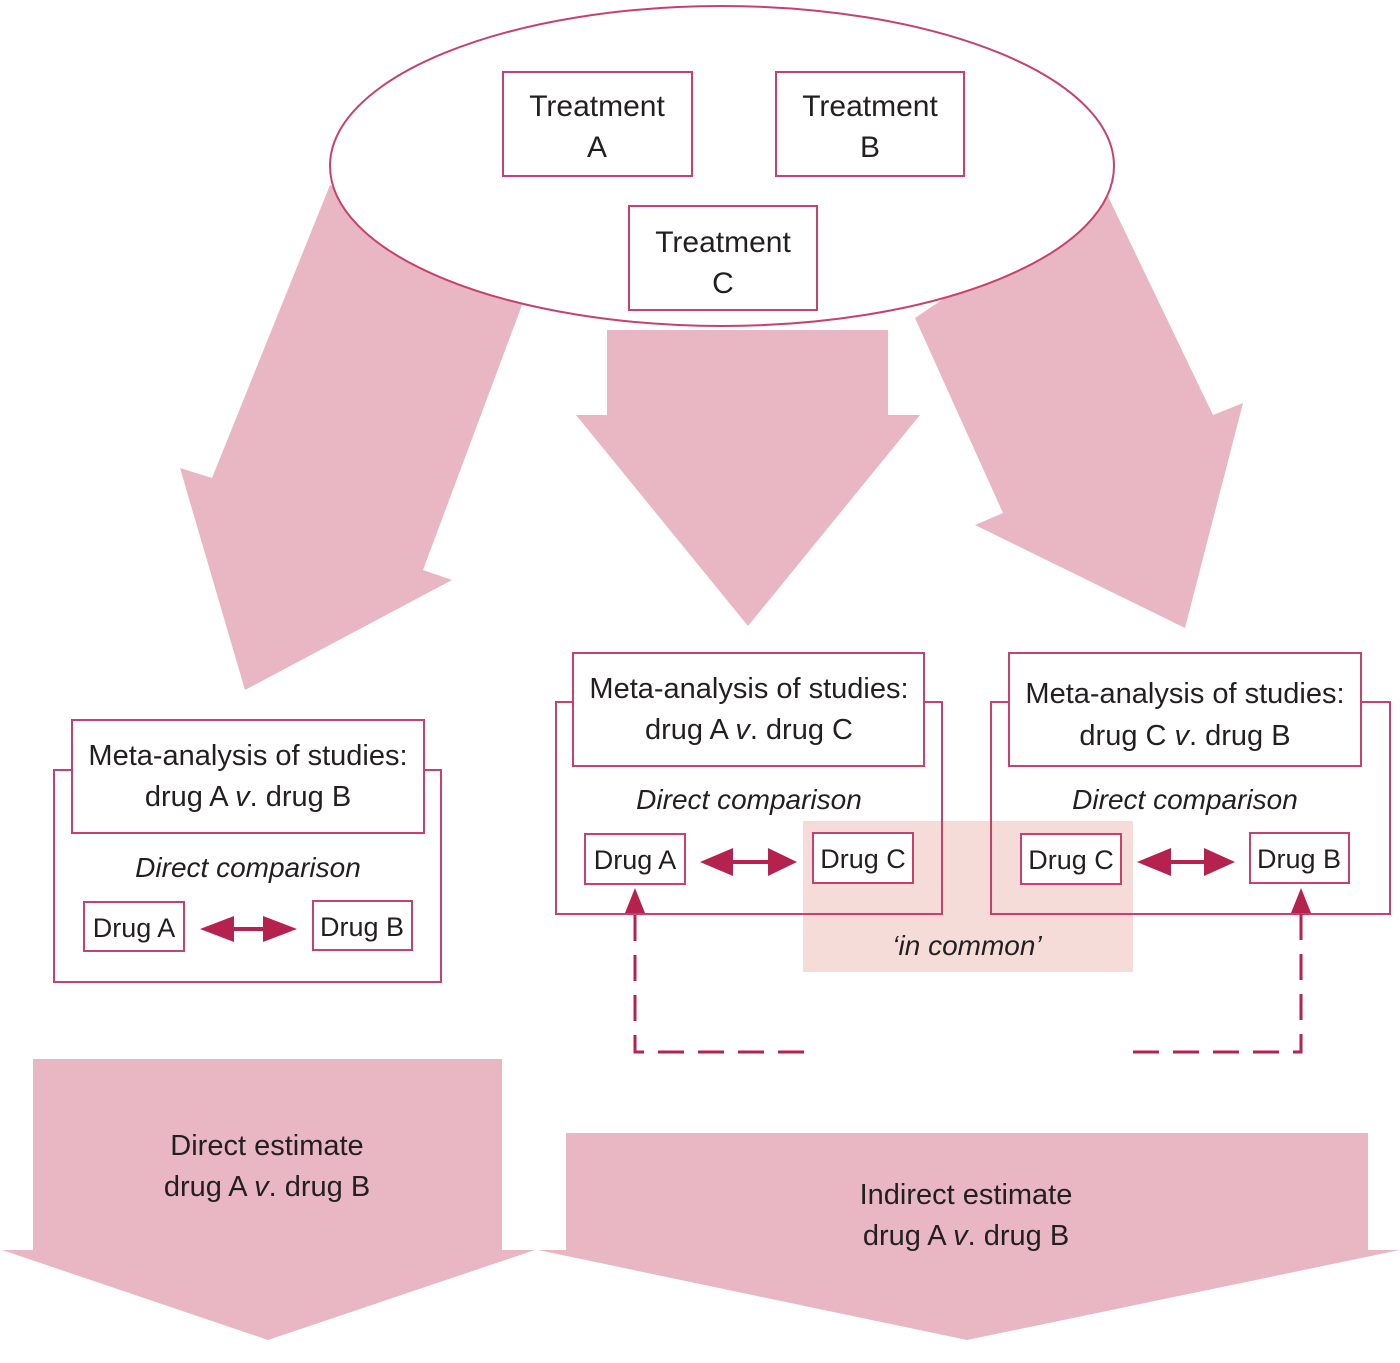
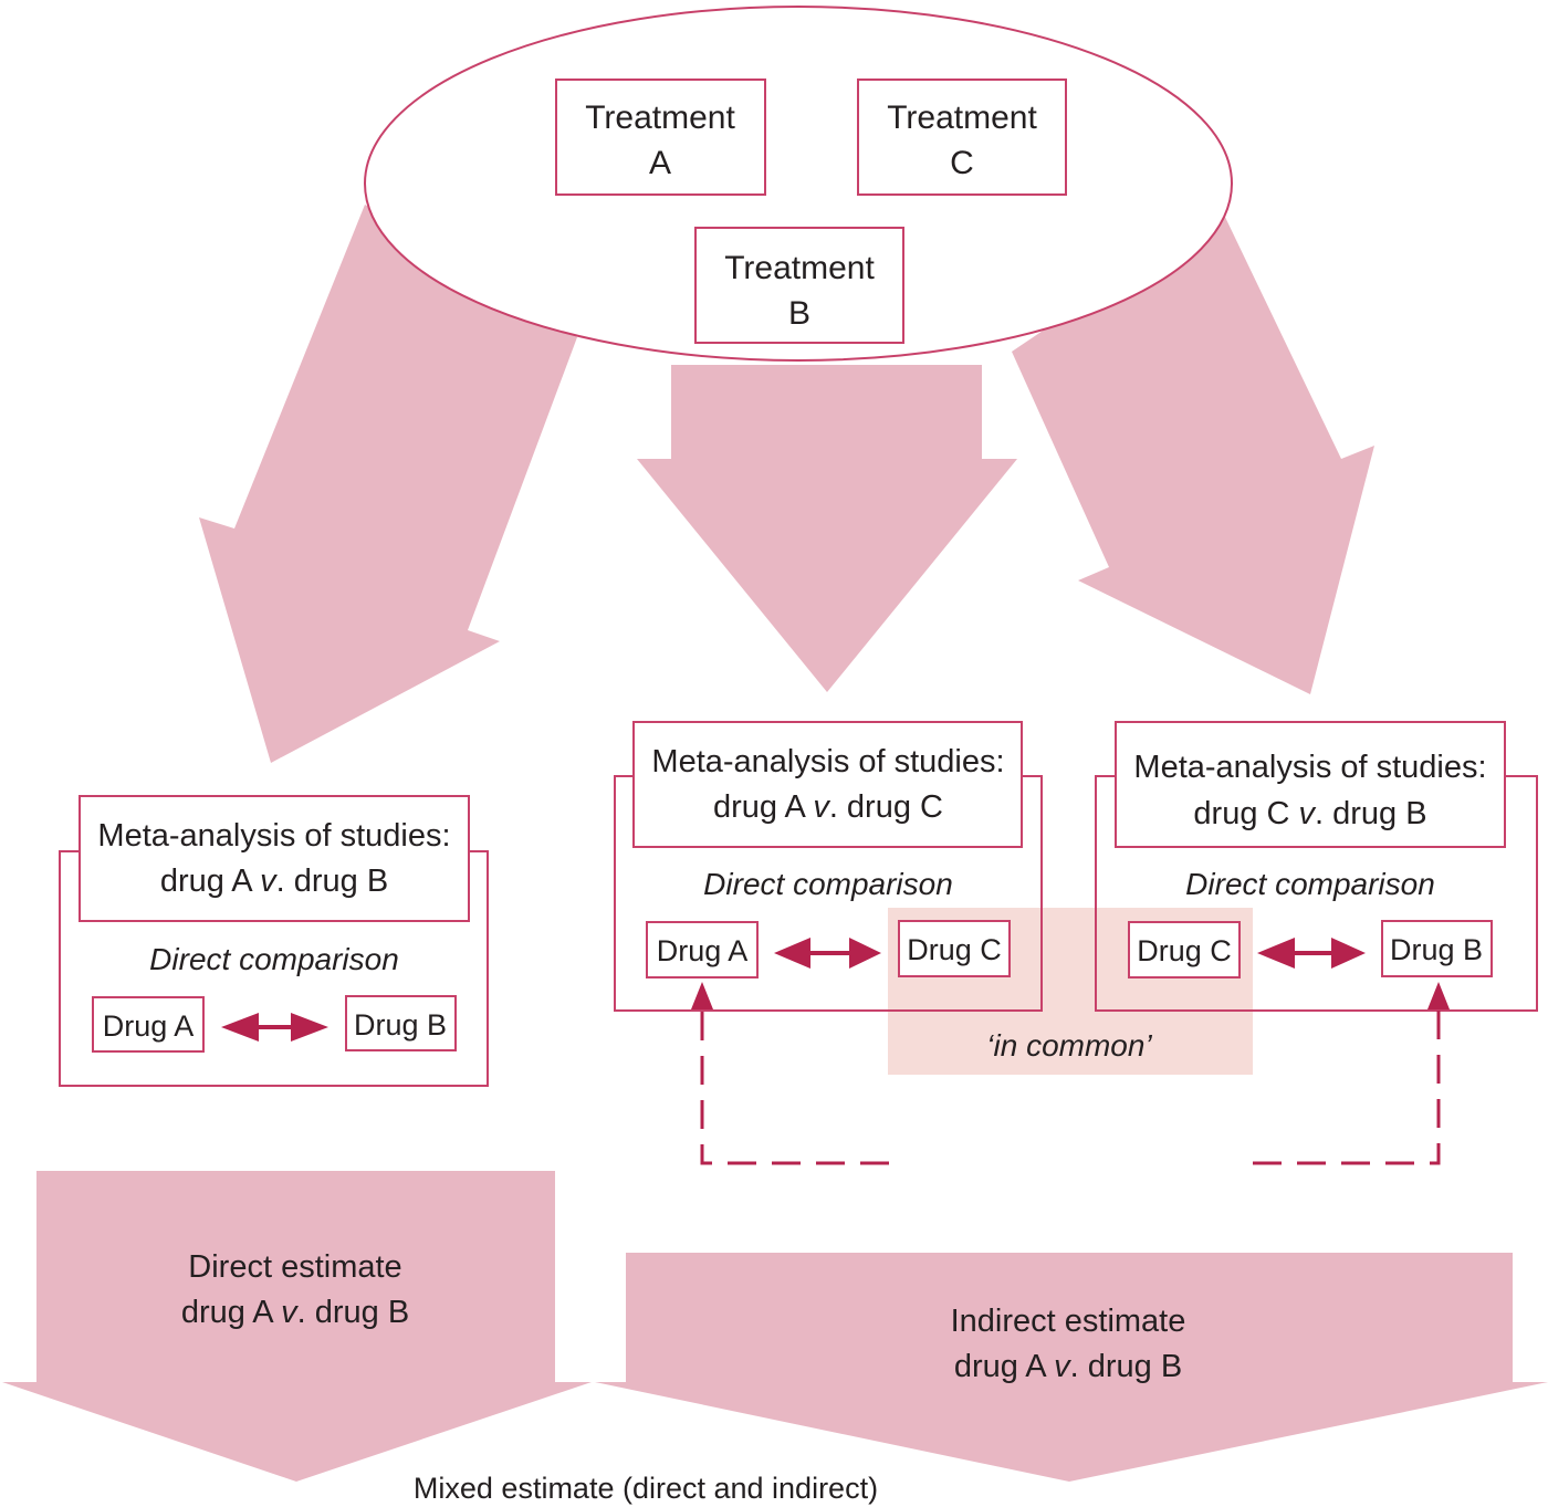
  Treatment
  A
  Treatment
- B
+ C
  Treatment
- C
+ B
  ‘in common’
  Meta-analysis of studies:
  drug A v. drug B
  Direct comparison
  Drug A
  Drug B
  Meta-analysis of studies:
  drug A v. drug C
  Direct comparison
  Drug A
  Drug C
  Meta-analysis of studies:
  drug C v. drug B
  Direct comparison
  Drug C
  Drug B
  Direct estimate
  drug A v. drug B
  Indirect estimate
  drug A v. drug B
+ Mixed estimate (direct and indirect)
